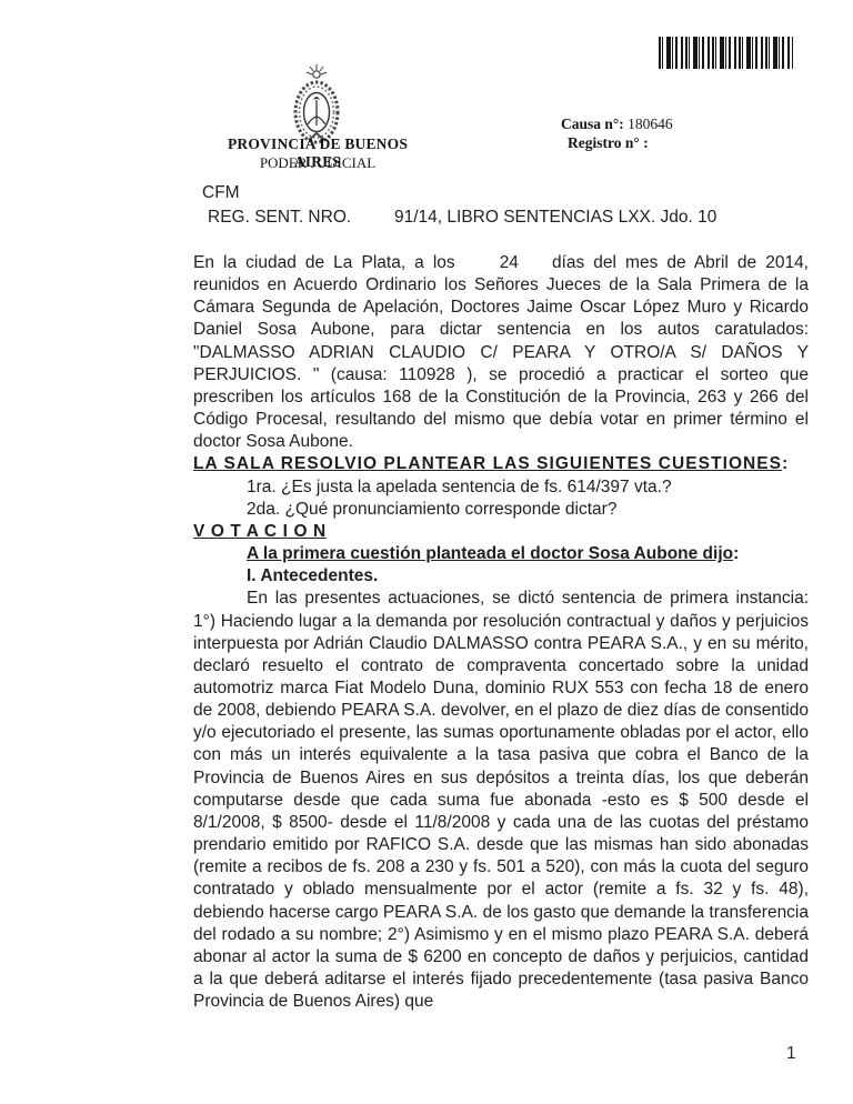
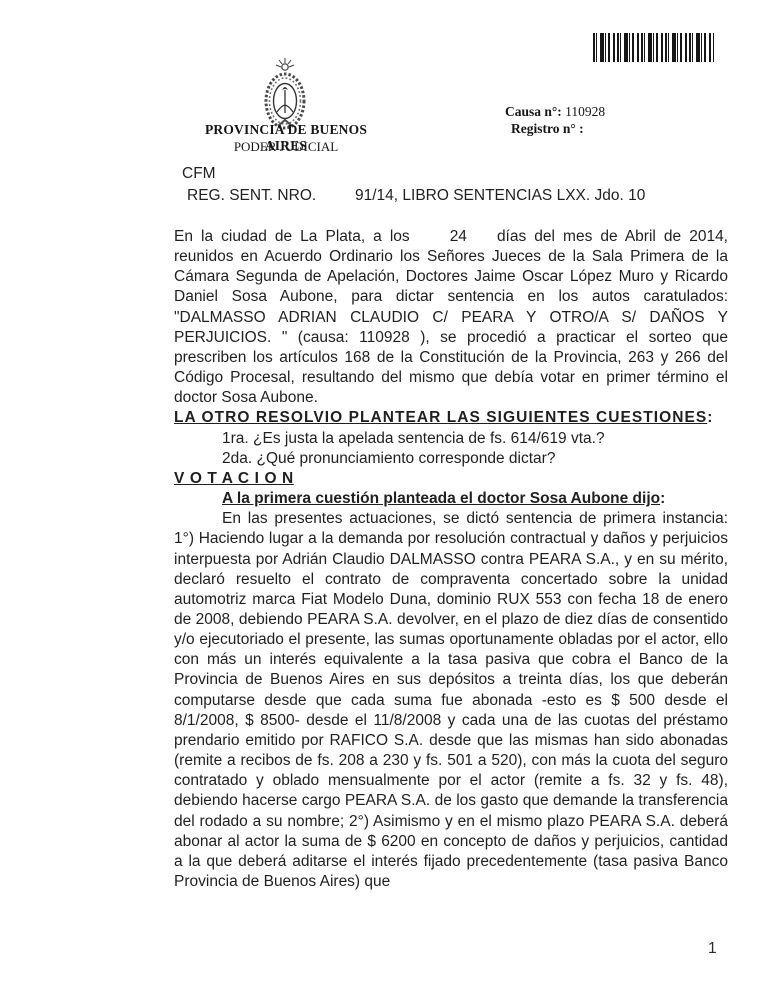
  PROVINCIA DE BUENOS AIRES
  PODER JUDICIAL
- Causa n°: 180646
+ Causa n°: 110928
  Registro n° :
  CFM
  REG. SENT. NRO. 91/14, LIBRO SENTENCIAS LXX. Jdo. 10
  En la ciudad de La Plata, a los 24 días del mes de Abril de 2014, reunidos en Acuerdo Ordinario los Señores Jueces de la Sala Primera de la Cámara Segunda de Apelación, Doctores Jaime Oscar López Muro y Ricardo Daniel Sosa Aubone, para dictar sentencia en los autos caratulados: "DALMASSO ADRIAN CLAUDIO C/ PEARA Y OTRO/A S/ DAÑOS Y PERJUICIOS. " (causa: 110928 ), se procedió a practicar el sorteo que prescriben los artículos 168 de la Constitución de la Provincia, 263 y 266 del Código Procesal, resultando del mismo que debía votar en primer término el doctor Sosa Aubone.
- LA SALA RESOLVIO PLANTEAR LAS SIGUIENTES CUESTIONES:
+ LA OTRO RESOLVIO PLANTEAR LAS SIGUIENTES CUESTIONES:
- 1ra. ¿Es justa la apelada sentencia de fs. 614/397 vta.?
+ 1ra. ¿Es justa la apelada sentencia de fs. 614/619 vta.?
  2da. ¿Qué pronunciamiento corresponde dictar?
  V O T A C I O N
  A la primera cuestión planteada el doctor Sosa Aubone dijo:
- I. Antecedentes.
  En las presentes actuaciones, se dictó sentencia de primera instancia: 1°) Haciendo lugar a la demanda por resolución contractual y daños y perjuicios interpuesta por Adrián Claudio DALMASSO contra PEARA S.A., y en su mérito, declaró resuelto el contrato de compraventa concertado sobre la unidad automotriz marca Fiat Modelo Duna, dominio RUX 553 con fecha 18 de enero de 2008, debiendo PEARA S.A. devolver, en el plazo de diez días de consentido y/o ejecutoriado el presente, las sumas oportunamente obladas por el actor, ello con más un interés equivalente a la tasa pasiva que cobra el Banco de la Provincia de Buenos Aires en sus depósitos a treinta días, los que deberán computarse desde que cada suma fue abonada -esto es $ 500 desde el 8/1/2008, $ 8500- desde el 11/8/2008 y cada una de las cuotas del préstamo prendario emitido por RAFICO S.A. desde que las mismas han sido abonadas (remite a recibos de fs. 208 a 230 y fs. 501 a 520), con más la cuota del seguro contratado y oblado mensualmente por el actor (remite a fs. 32 y fs. 48), debiendo hacerse cargo PEARA S.A. de los gasto que demande la transferencia del rodado a su nombre; 2°) Asimismo y en el mismo plazo PEARA S.A. deberá abonar al actor la suma de $ 6200 en concepto de daños y perjuicios, cantidad a la que deberá aditarse el interés fijado precedentemente (tasa pasiva Banco Provincia de Buenos Aires) que
  1
